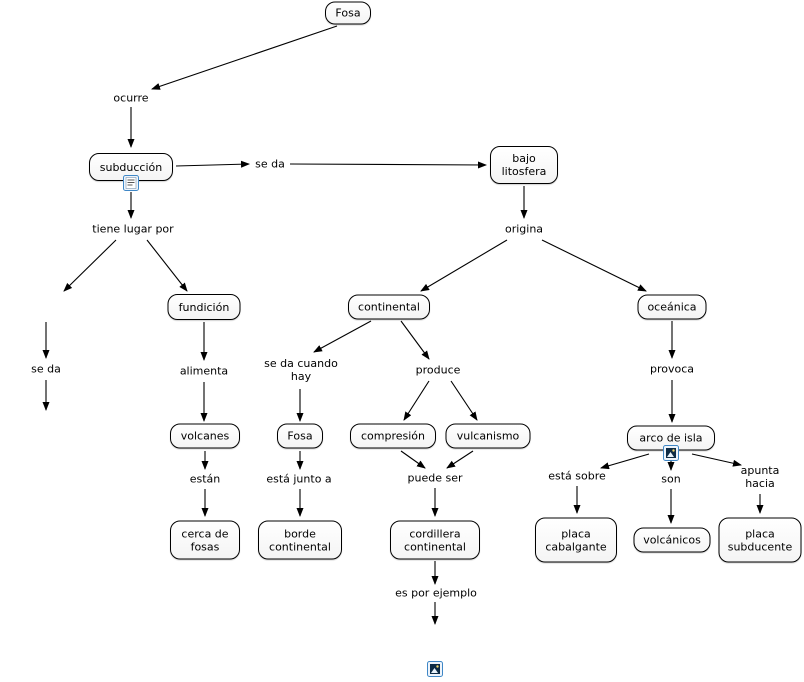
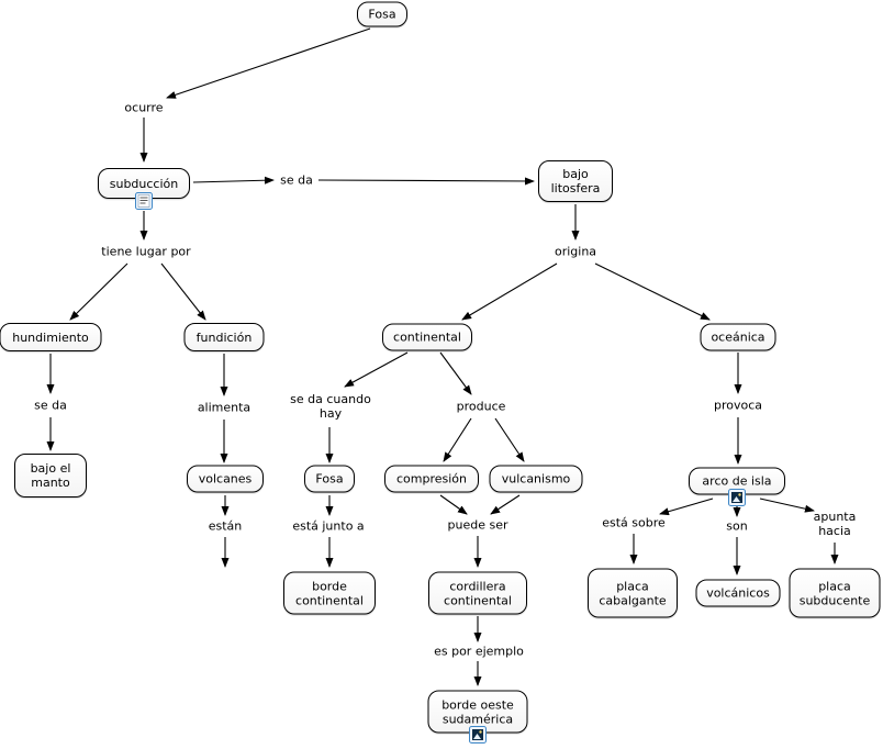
  Fosa
  subducción
  bajo
  litosfera
+ hundimiento
  fundición
  continental
  oceánica
+ bajo el
+ manto
  volcanes
  Fosa
  compresión
  vulcanismo
  arco de isla
- cerca de
- fosas
  borde
  continental
  cordillera
  continental
  placa
  cabalgante
  volcánicos
  placa
  subducente
+ borde oeste
+ sudamérica
  ocurre
  se da
  tiene lugar por
  origina
  se da
  alimenta
  se da cuando
  hay
  produce
  provoca
  están
  está junto a
  puede ser
  está sobre
  son
  apunta
  hacia
  es por ejemplo
